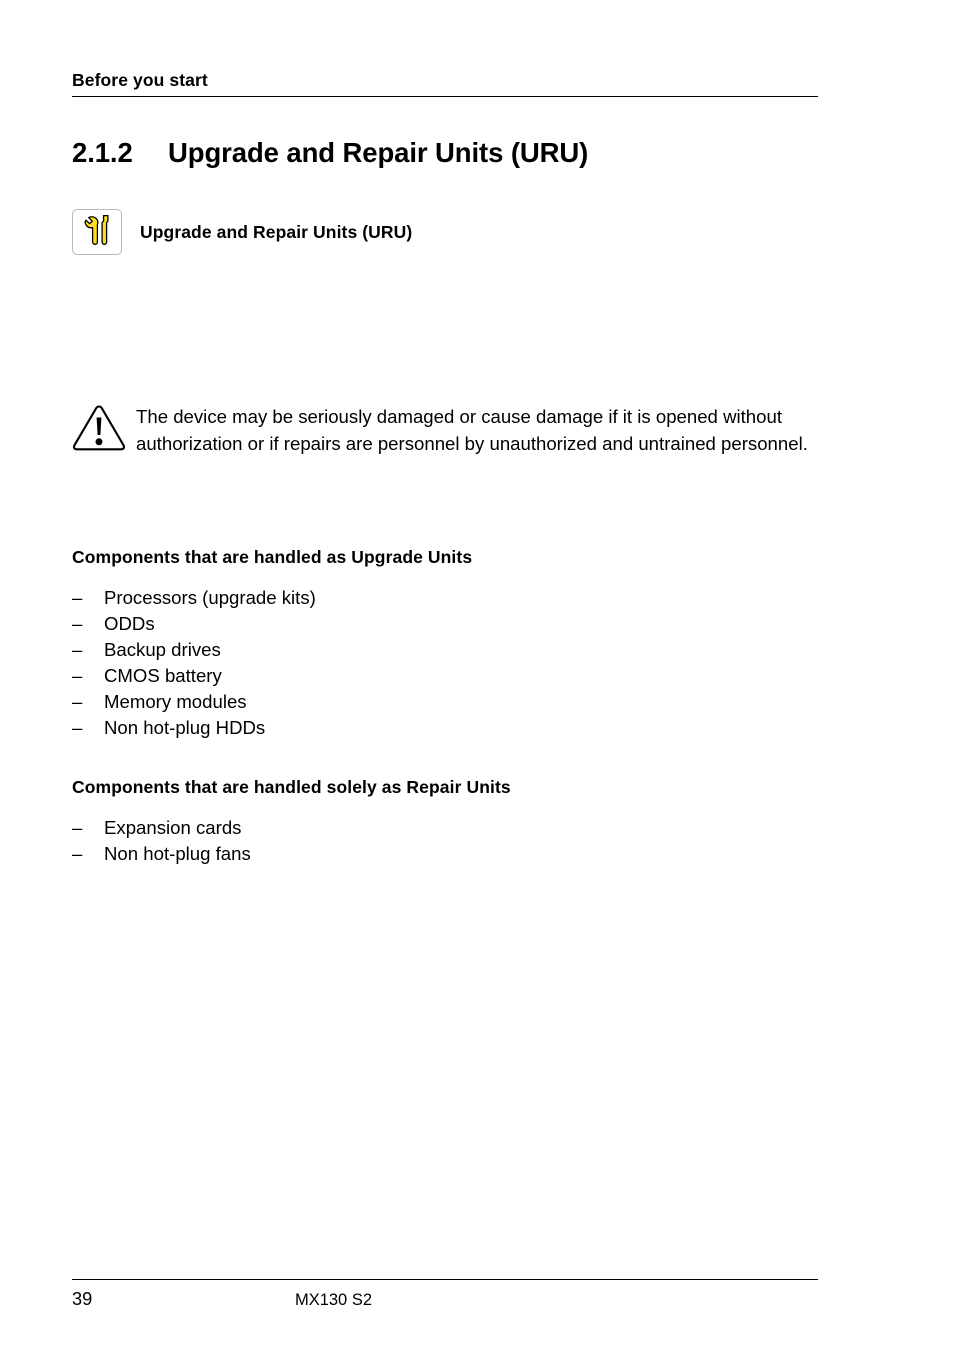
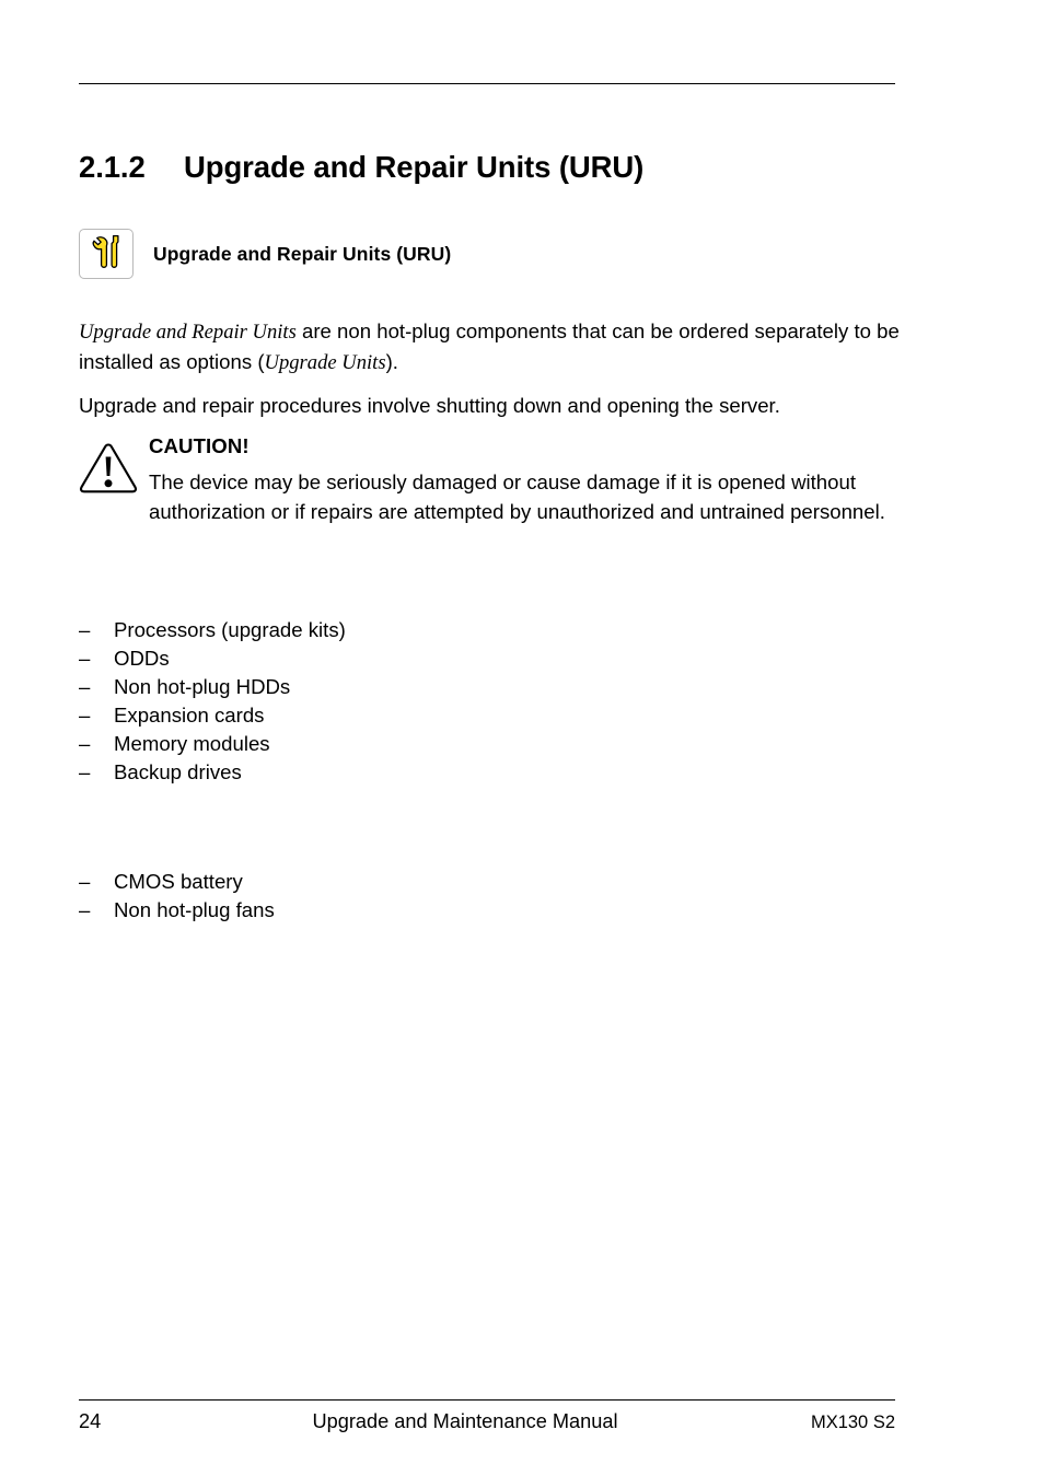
- Before you start
  2.1.2
  Upgrade and Repair Units (URU)
  Upgrade and Repair Units (URU)
+ Upgrade and Repair Units are non hot-plug components that can be ordered separately to be installed as options (Upgrade Units).
+ Upgrade and repair procedures involve shutting down and opening the server.
+ CAUTION!
- The device may be seriously damaged or cause damage if it is opened without authorization or if repairs are personnel by unauthorized and untrained personnel.
+ The device may be seriously damaged or cause damage if it is opened without authorization or if repairs are attempted by unauthorized and untrained personnel.
- Components that are handled as Upgrade Units
  –
  Processors (upgrade kits)
  –
  ODDs
  –
- Backup drives
+ Non hot-plug HDDs
  –
- CMOS battery
+ Expansion cards
  –
  Memory modules
  –
- Non hot-plug HDDs
+ Backup drives
- Components that are handled solely as Repair Units
  –
- Expansion cards
+ CMOS battery
  –
  Non hot-plug fans
- 39
+ 24
+ Upgrade and Maintenance Manual
  MX130 S2
